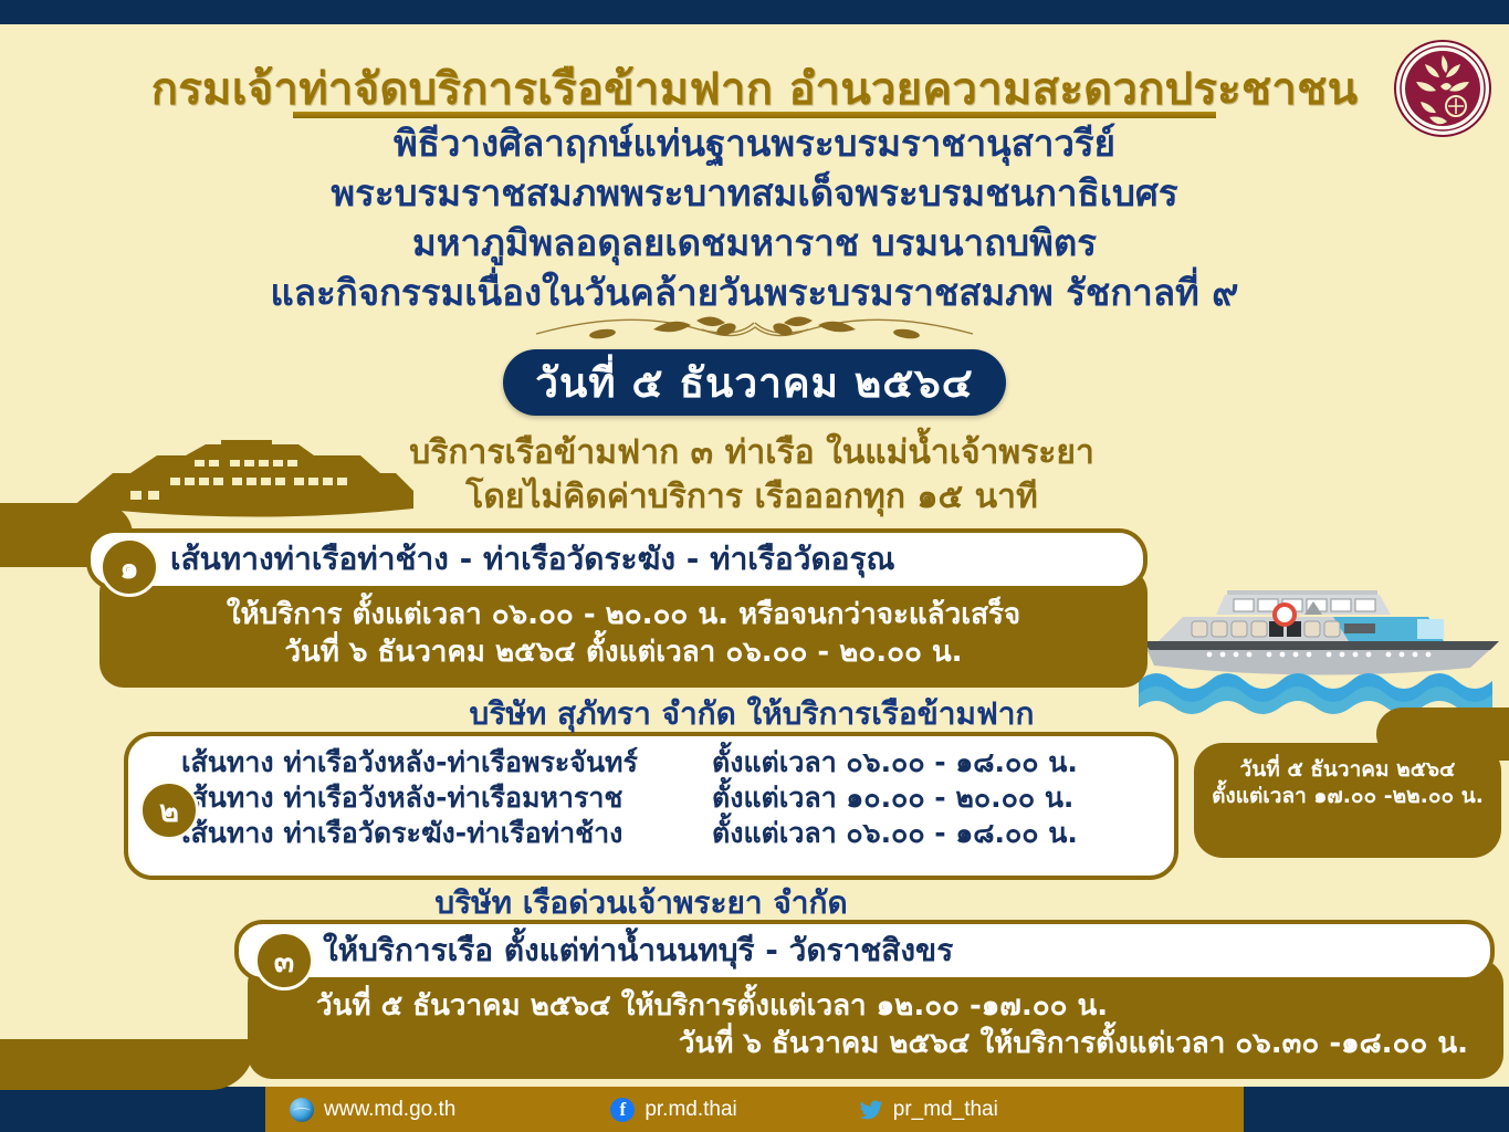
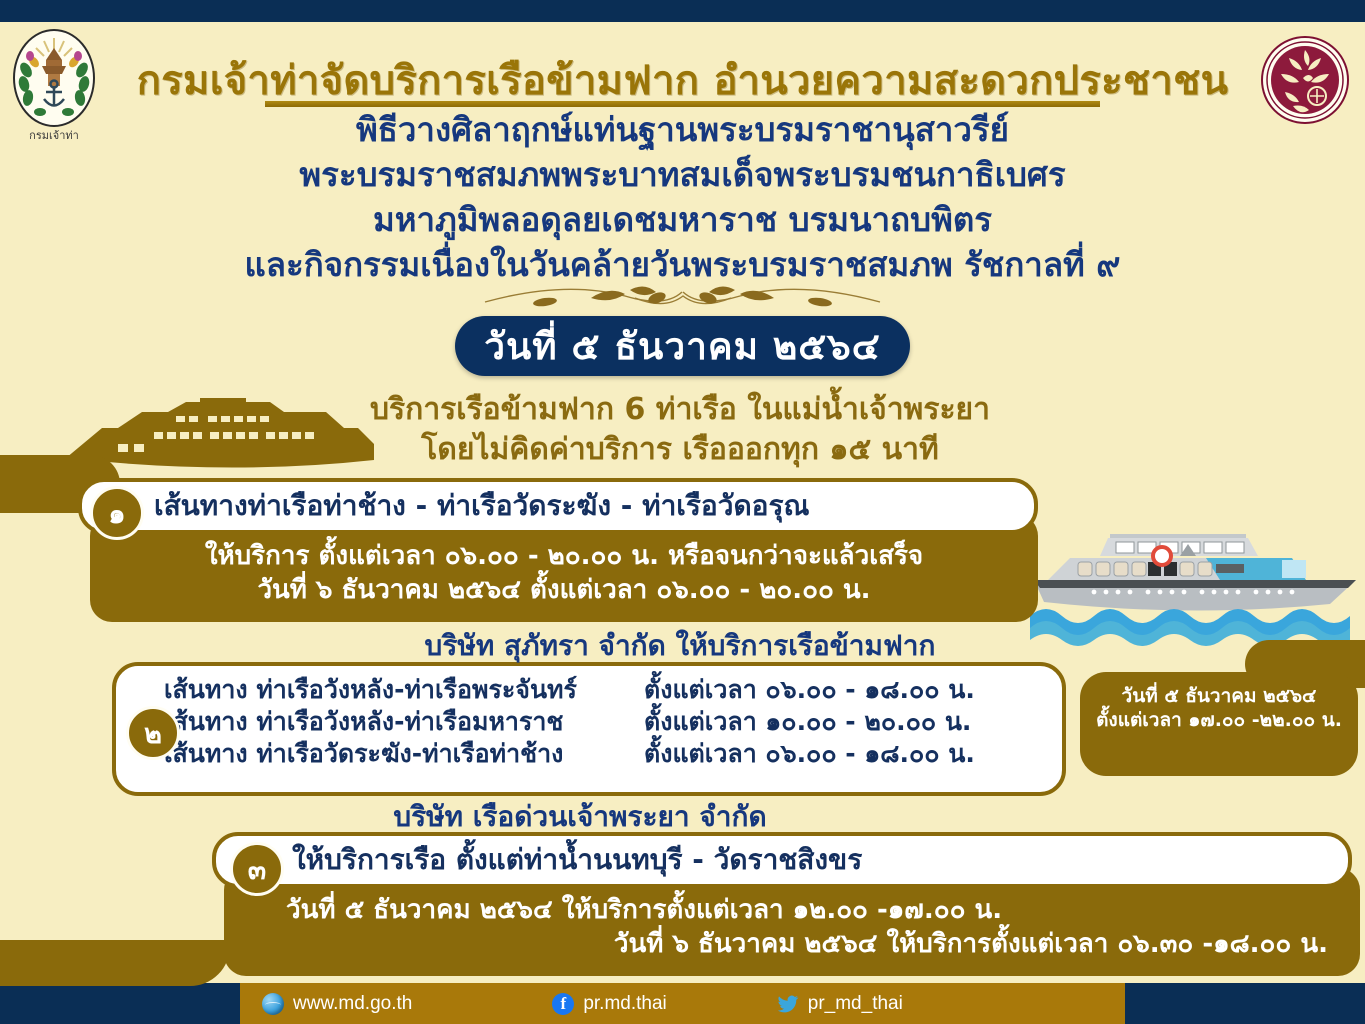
+ กรมเจ้าท่า
  กรมเจ้าท่าจัดบริการเรือข้ามฟาก อำนวยความสะดวกประชาชน
  พิธีวางศิลาฤกษ์แท่นฐานพระบรมราชานุสาวรีย์
  พระบรมราชสมภพพระบาทสมเด็จพระบรมชนกาธิเบศร
  มหาภูมิพลอดุลยเดชมหาราช บรมนาถบพิตร
  และกิจกรรมเนื่องในวันคล้ายวันพระบรมราชสมภพ รัชกาลที่ ๙
  วันที่ ๕ ธันวาคม ๒๕๖๔
- บริการเรือข้ามฟาก ๓ ท่าเรือ ในแม่น้ำเจ้าพระยา
+ บริการเรือข้ามฟาก 6 ท่าเรือ ในแม่น้ำเจ้าพระยา
  โดยไม่คิดค่าบริการ เรือออกทุก ๑๕ นาที
  ให้บริการ ตั้งแต่เวลา ๐๖.๐๐ - ๒๐.๐๐ น. หรือจนกว่าจะแล้วเสร็จ
  วันที่ ๖ ธันวาคม ๒๕๖๔ ตั้งแต่เวลา ๐๖.๐๐ - ๒๐.๐๐ น.
  เส้นทางท่าเรือท่าช้าง - ท่าเรือวัดระฆัง - ท่าเรือวัดอรุณ
  ๑
  บริษัท สุภัทรา จำกัด ให้บริการเรือข้ามฟาก
  เส้นทาง ท่าเรือวังหลัง-ท่าเรือพระจันทร์
  ตั้งแต่เวลา ๐๖.๐๐ - ๑๘.๐๐ น.
  ส้นทาง ท่าเรือวังหลัง-ท่าเรือมหาราช
  ตั้งแต่เวลา ๑๐.๐๐ - ๒๐.๐๐ น.
  ส้นทาง ท่าเรือวัดระฆัง-ท่าเรือท่าช้าง
  ตั้งแต่เวลา ๐๖.๐๐ - ๑๘.๐๐ น.
  ๒
  วันที่ ๕ ธันวาคม ๒๕๖๔
  ตั้งแต่เวลา ๑๗.๐๐ -๒๒.๐๐ น.
  บริษัท เรือด่วนเจ้าพระยา จำกัด
  วันที่ ๕ ธันวาคม ๒๕๖๔ ให้บริการตั้งแต่เวลา ๑๒.๐๐ -๑๗.๐๐ น.
  วันที่ ๖ ธันวาคม ๒๕๖๔ ให้บริการตั้งแต่เวลา ๐๖.๓๐ -๑๘.๐๐ น.
  ให้บริการเรือ ตั้งแต่ท่าน้ำนนทบุรี - วัดราชสิงขร
  ๓
  www.md.go.th
  f
  pr.md.thai
  pr_md_thai
